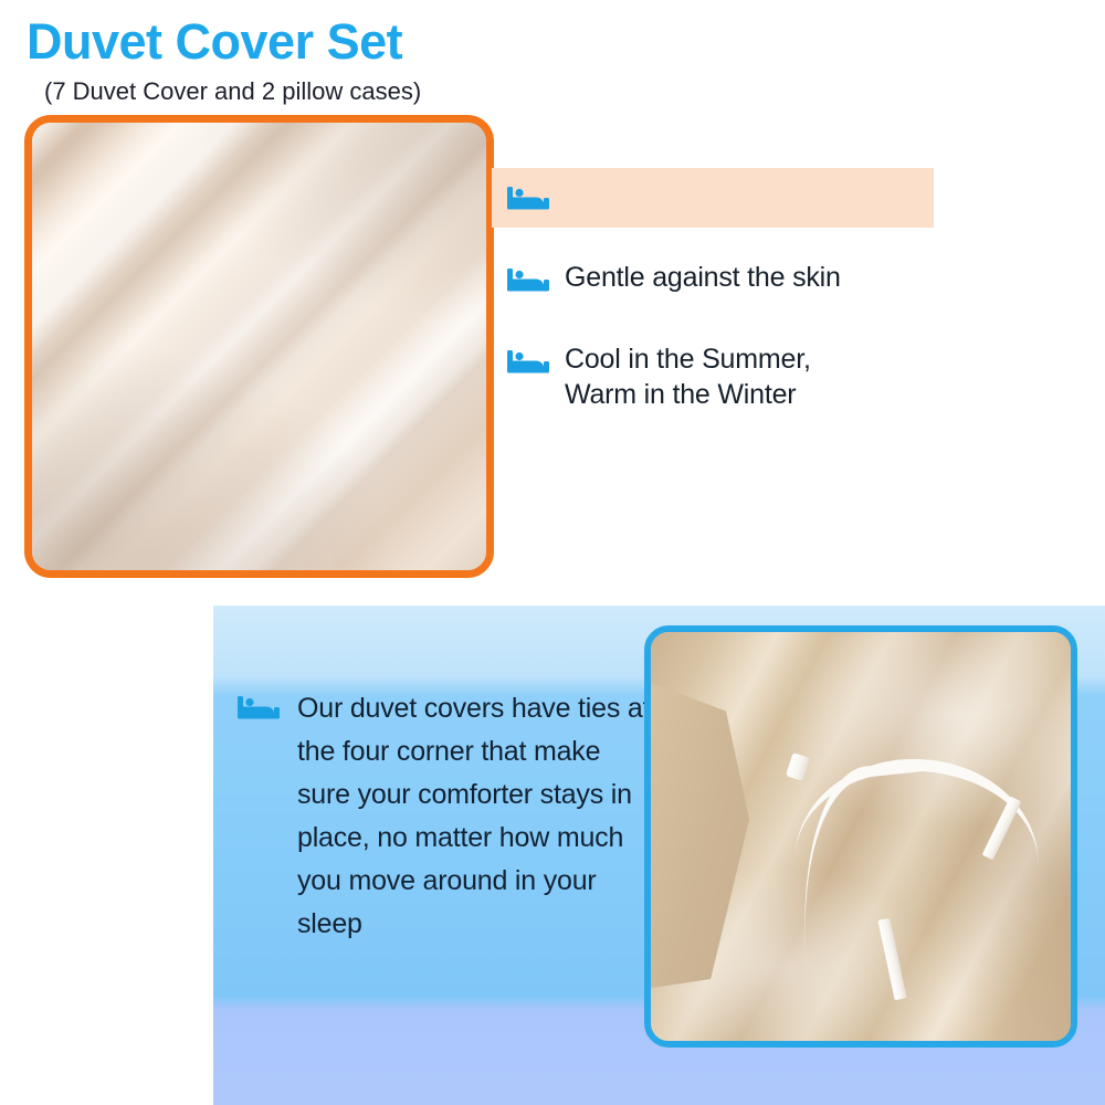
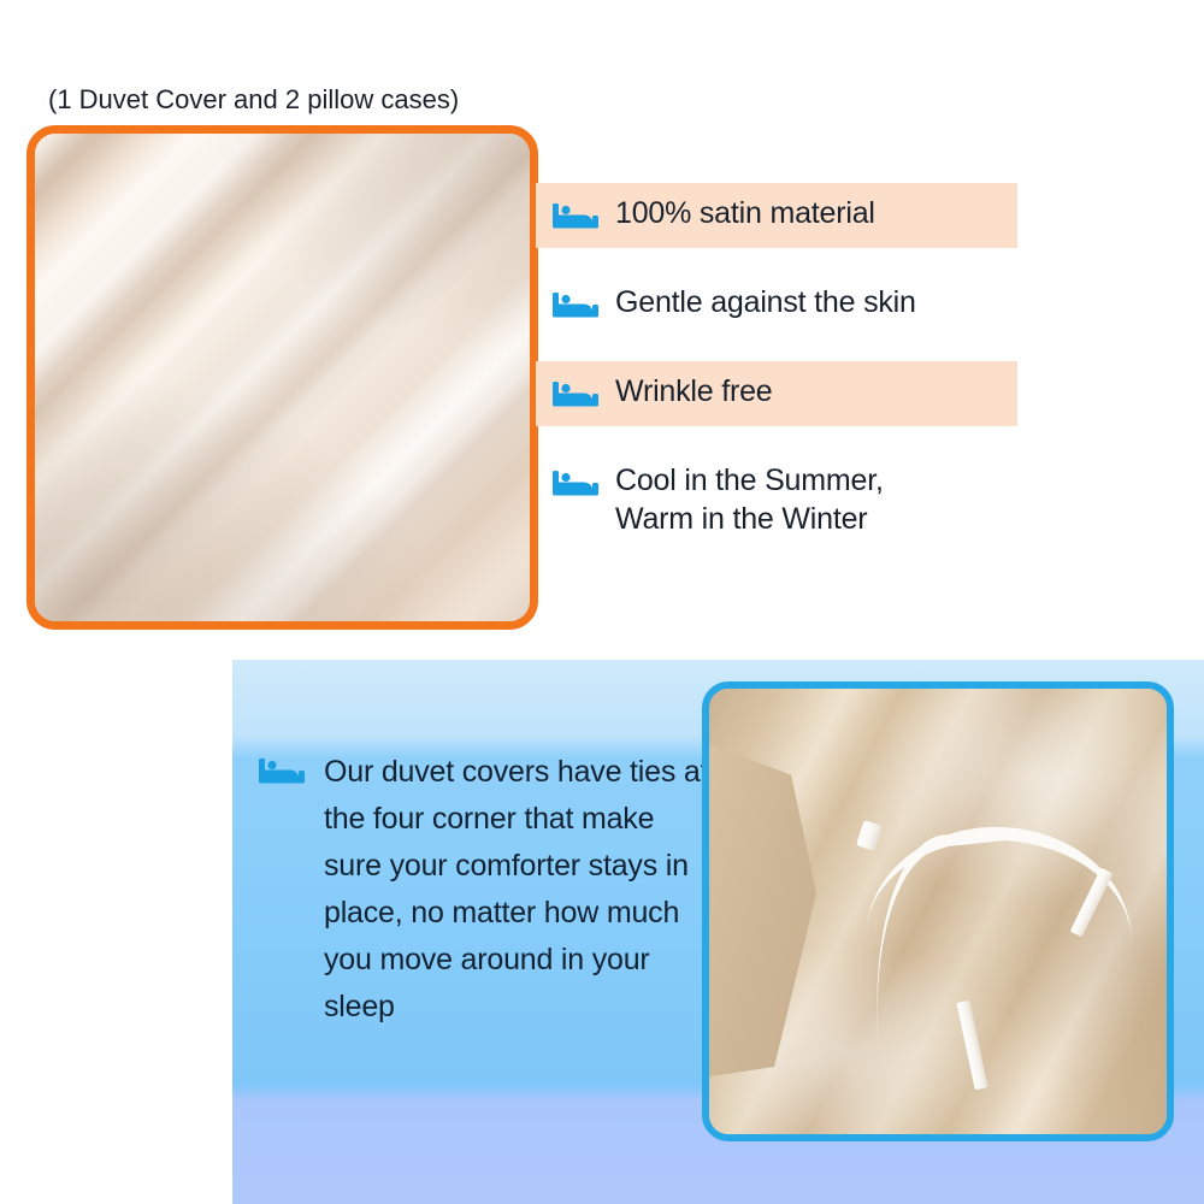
- Duvet Cover Set
- (7 Duvet Cover and 2 pillow cases)
+ (1 Duvet Cover and 2 pillow cases)
+ 100% satin material
  Gentle against the skin
+ Wrinkle free
  Cool in the Summer,
  Warm in the Winter
  Our duvet covers have ties a the four corner that make sure your comforter stays in place, no matter how much you move around in your sleep
